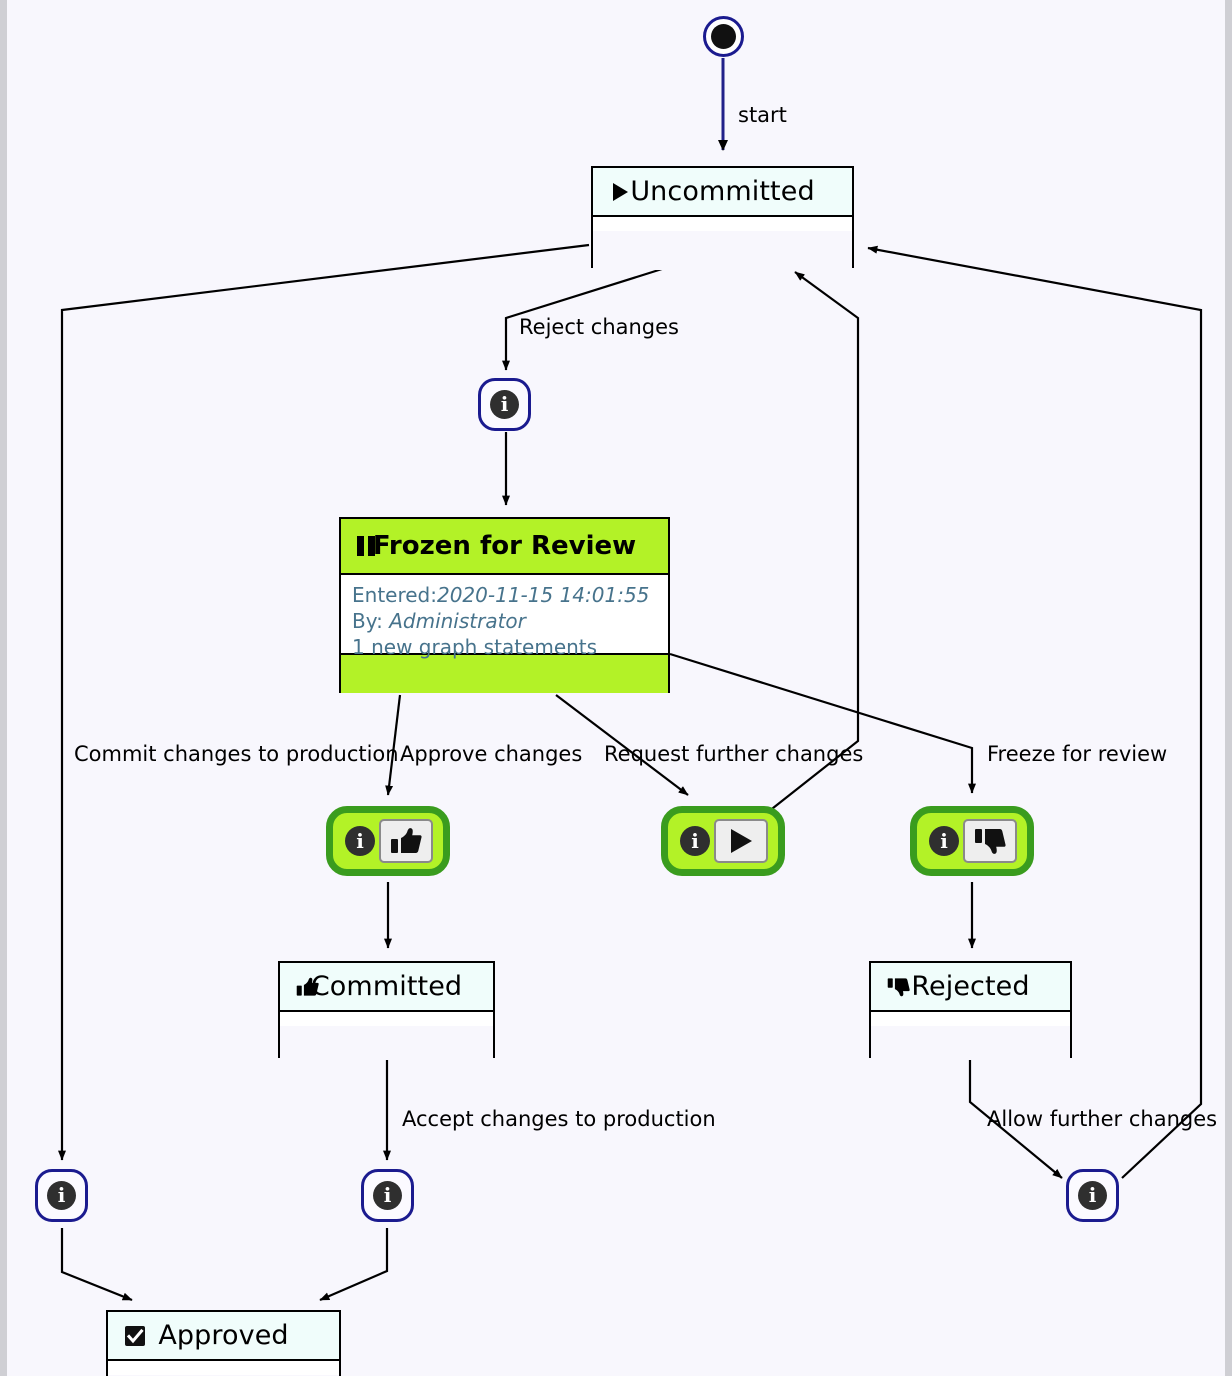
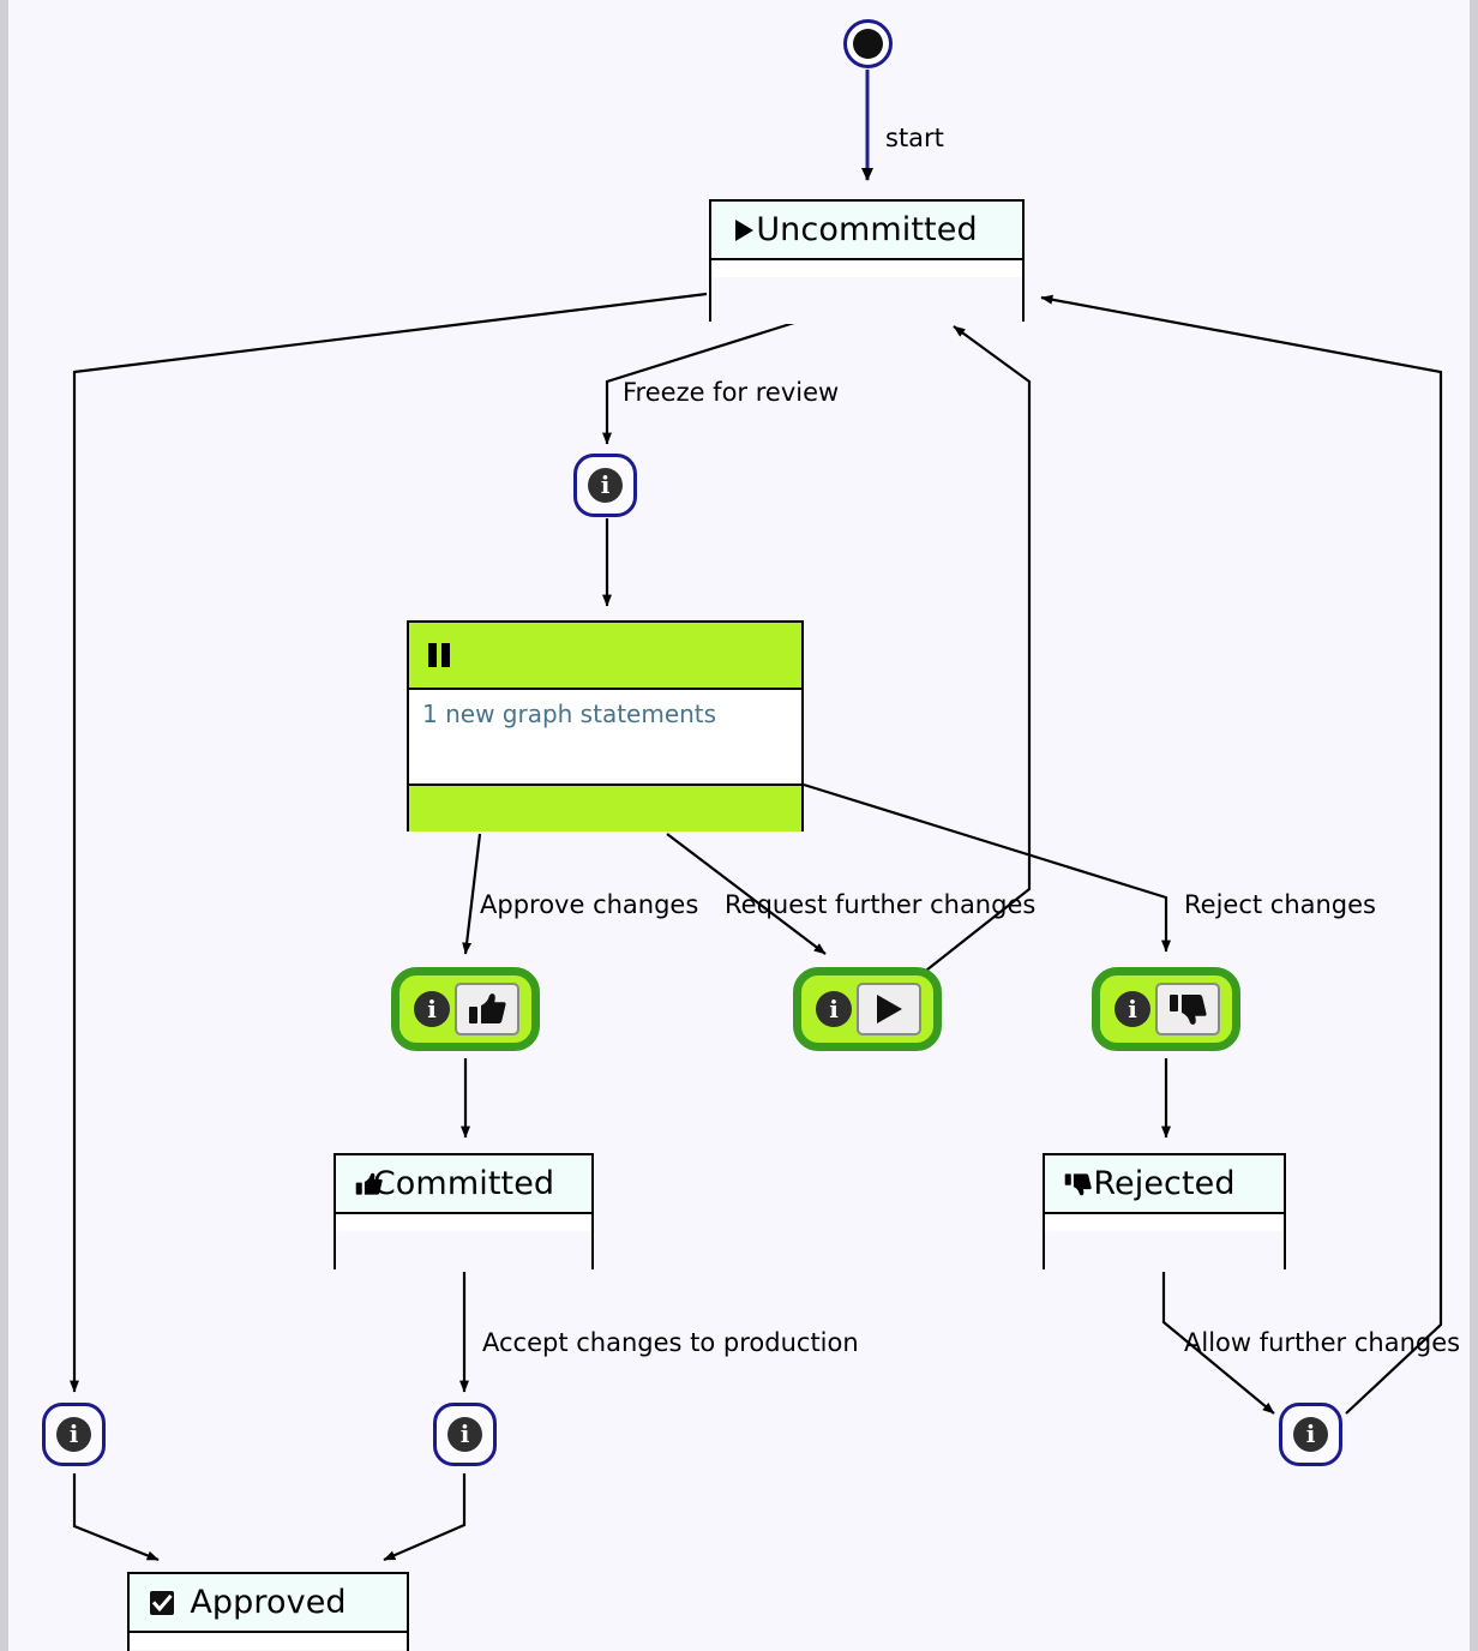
  start
  Uncommitted
  i
- Reject changes
+ Freeze for review
- Frozen for Review
- Entered:2020-11-15 14:01:55
- By: Administrator
  1 new graph statements
- Commit changes to production
  Approve changes
  Request further changes
- Freeze for review
+ Reject changes
  i
  i
  i
  Committed
  Rejected
  Accept changes to production
  Allow further changes
  i
  i
  i
  Approved
